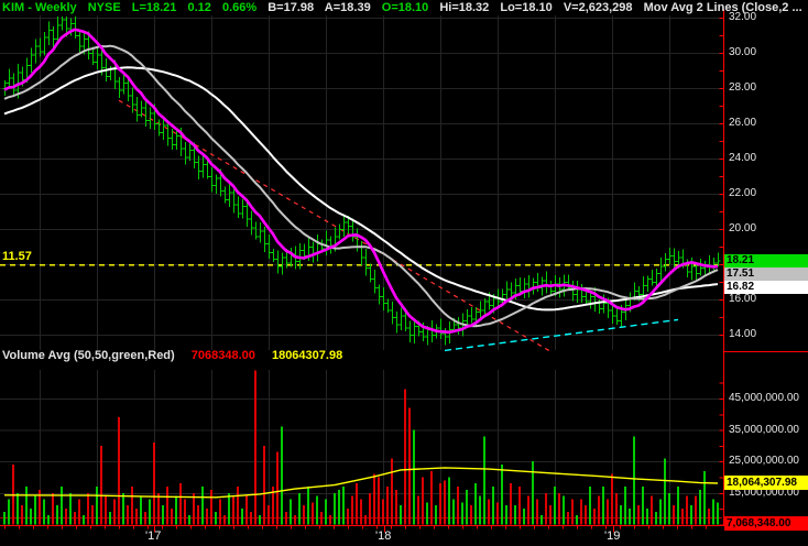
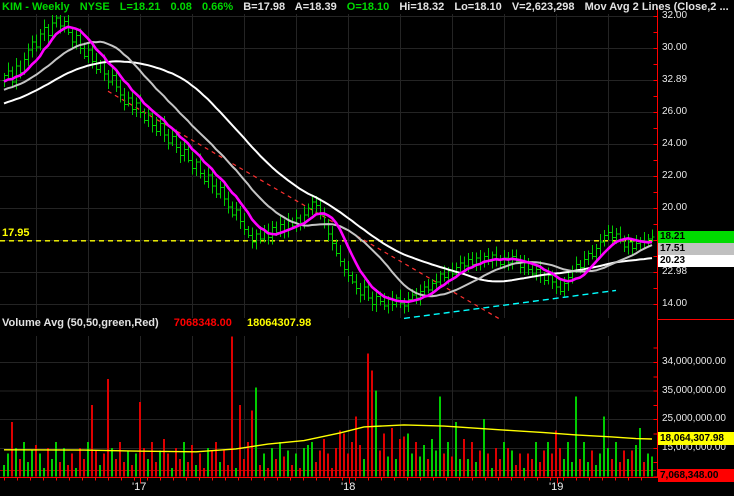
- KIM - Weekly NYSE L=18.21 0.12 0.66% B=17.98 A=18.39 O=18.10 Hi=18.32 Lo=18.10 V=2,623,298 Mov Avg 2 Lines (Close,2 ...
+ KIM - Weekly NYSE L=18.21 0.08 0.66% B=17.98 A=18.39 O=18.10 Hi=18.32 Lo=18.10 V=2,623,298 Mov Avg 2 Lines (Close,2 ...
- 11.57
+ 17.95
  Volume Avg (50,50,green,Red) 7068348.00 18064307.98
  32.00
  30.00
- 28.00
+ 32.89
  26.00
  24.00
  22.00
  20.00
- 16.00
+ 22.98
  14.00
- 45,000,000.00
+ 34,000,000.00
  35,000,000.00
  25,000,000.00
  15,000,000.00
  '17
  '18
  '19
  18.21
  17.51
- 16.82
+ 20.23
  18,064,307.98
  7,068,348.00
